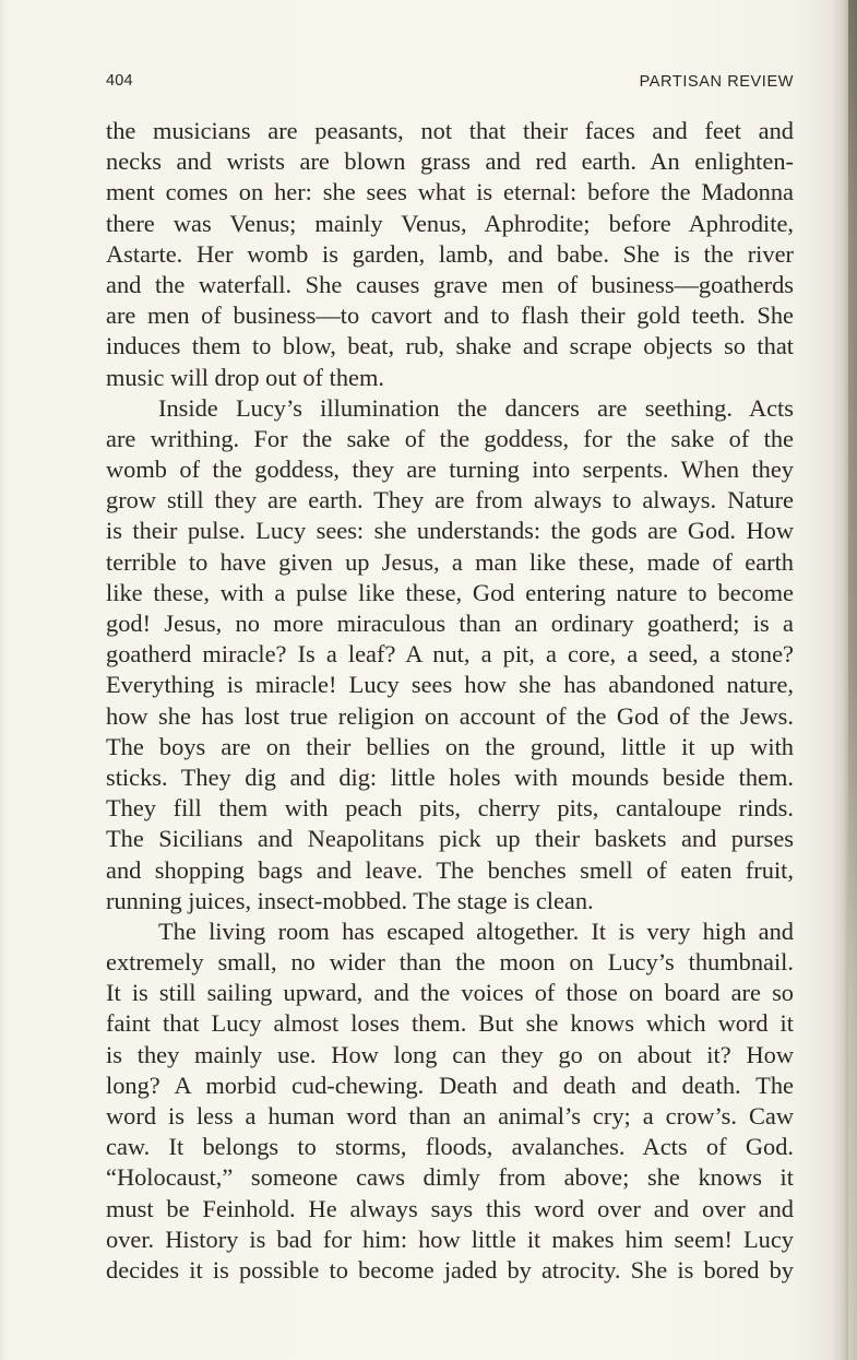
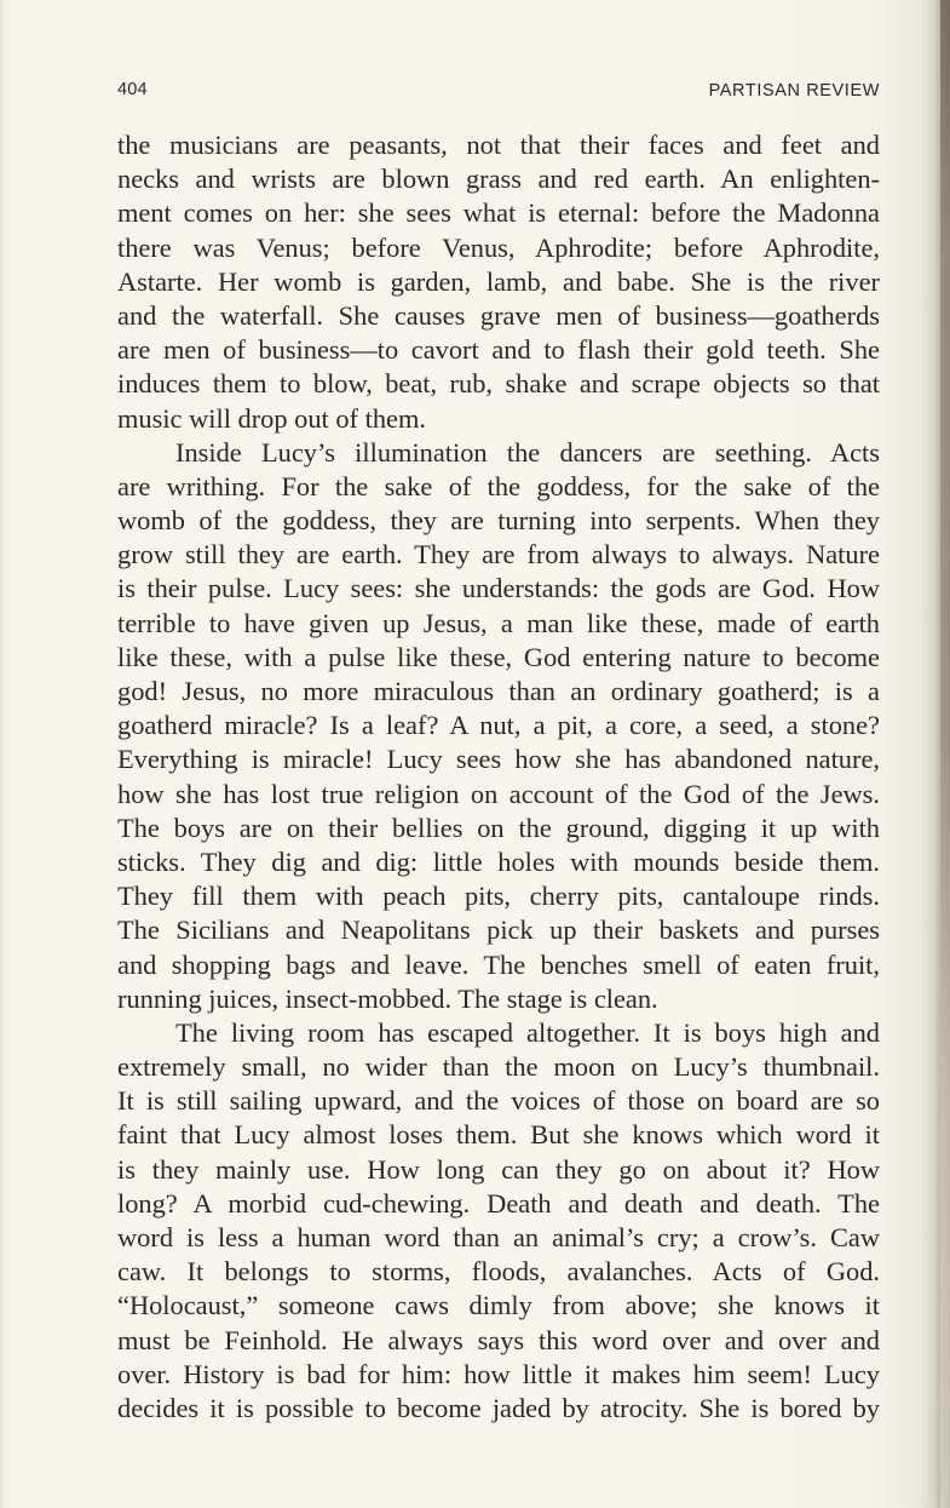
  404
  PARTISAN REVIEW
  the musicians are peasants, not that their faces and feet and
  necks and wrists are blown grass and red earth. An enlighten-
  ment comes on her: she sees what is eternal: before the Madonna
- there was Venus; mainly Venus, Aphrodite; before Aphrodite,
+ there was Venus; before Venus, Aphrodite; before Aphrodite,
  Astarte. Her womb is garden, lamb, and babe. She is the river
  and the waterfall. She causes grave men of business—goatherds
  are men of business—to cavort and to flash their gold teeth. She
  induces them to blow, beat, rub, shake and scrape objects so that
  music will drop out of them.
  Inside Lucy’s illumination the dancers are seething. Acts
  are writhing. For the sake of the goddess, for the sake of the
  womb of the goddess, they are turning into serpents. When they
  grow still they are earth. They are from always to always. Nature
  is their pulse. Lucy sees: she understands: the gods are God. How
  terrible to have given up Jesus, a man like these, made of earth
  like these, with a pulse like these, God entering nature to become
  god! Jesus, no more miraculous than an ordinary goatherd; is a
  goatherd miracle? Is a leaf? A nut, a pit, a core, a seed, a stone?
  Everything is miracle! Lucy sees how she has abandoned nature,
  how she has lost true religion on account of the God of the Jews.
- The boys are on their bellies on the ground, little it up with
+ The boys are on their bellies on the ground, digging it up with
  sticks. They dig and dig: little holes with mounds beside them.
  They fill them with peach pits, cherry pits, cantaloupe rinds.
  The Sicilians and Neapolitans pick up their baskets and purses
  and shopping bags and leave. The benches smell of eaten fruit,
  running juices, insect-mobbed. The stage is clean.
- The living room has escaped altogether. It is very high and
+ The living room has escaped altogether. It is boys high and
  extremely small, no wider than the moon on Lucy’s thumbnail.
  It is still sailing upward, and the voices of those on board are so
  faint that Lucy almost loses them. But she knows which word it
  is they mainly use. How long can they go on about it? How
  long? A morbid cud-chewing. Death and death and death. The
  word is less a human word than an animal’s cry; a crow’s. Caw
  caw. It belongs to storms, floods, avalanches. Acts of God.
  “Holocaust,” someone caws dimly from above; she knows it
  must be Feinhold. He always says this word over and over and
  over. History is bad for him: how little it makes him seem! Lucy
  decides it is possible to become jaded by atrocity. She is bored by
